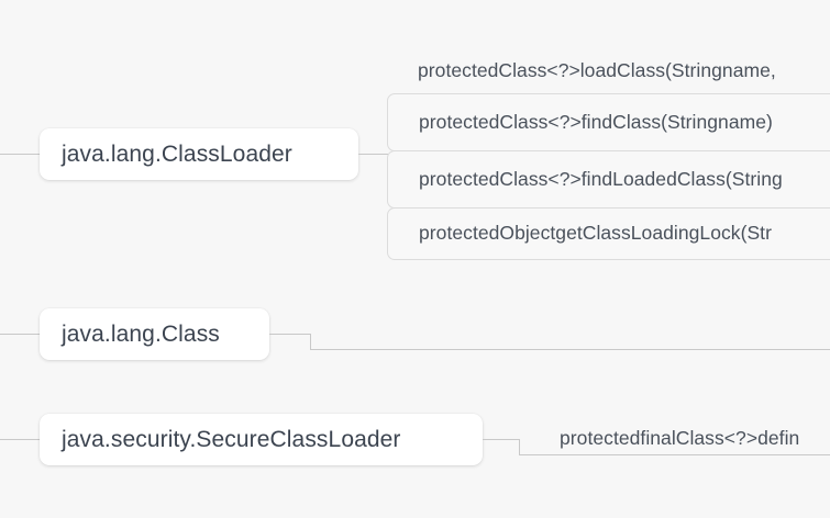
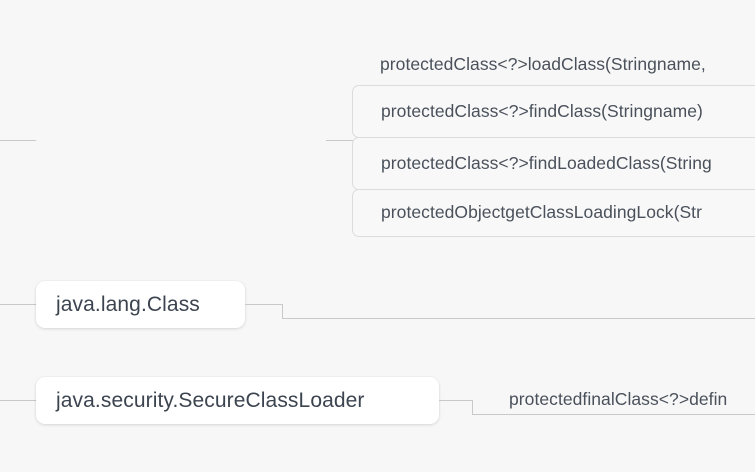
- java.lang.ClassLoader
  protectedClass<?>loadClass(Stringname,
  protectedClass<?>findClass(Stringname)
  protectedClass<?>findLoadedClass(String
  protectedObjectgetClassLoadingLock(Str
  java.lang.Class
  java.security.SecureClassLoader
  protectedfinalClass<?>defin
